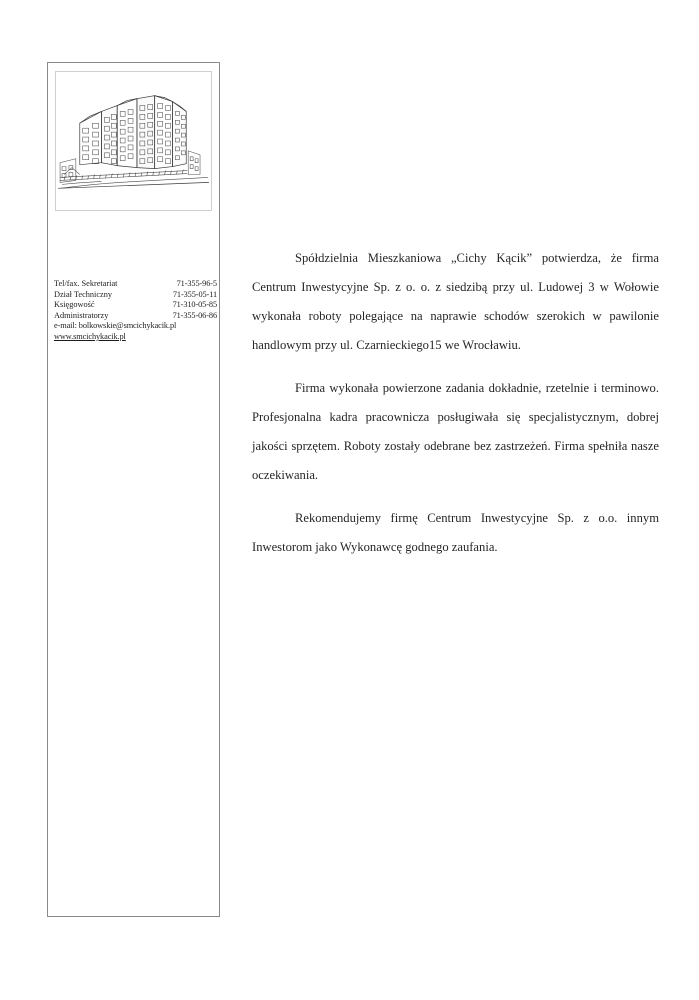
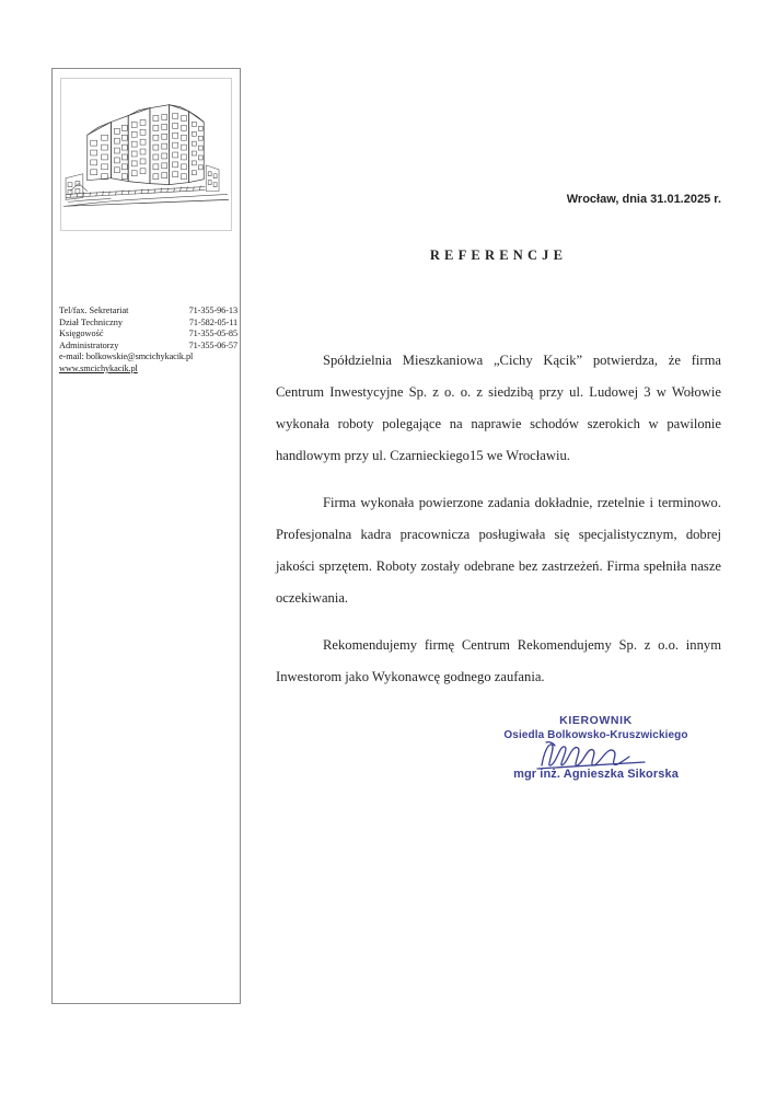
  Tel/fax. Sekretariat
- 71-355-96-5
+ 71-355-96-13
  Dział Techniczny
- 71-355-05-11
+ 71-582-05-11
  Księgowość
- 71-310-05-85
+ 71-355-05-85
  Administratorzy
- 71-355-06-86
+ 71-355-06-57
  e-mail: bolkowskie@smcichykacik.pl
  www.smcichykacik.pl
+ Wrocław, dnia 31.01.2025 r.
+ REFERENCJE
  Spółdzielnia Mieszkaniowa „Cichy Kącik” potwierdza, że firma Centrum Inwestycyjne Sp. z o. o. z siedzibą przy ul. Ludowej 3 w Wołowie wykonała roboty polegające na naprawie schodów szerokich w pawilonie handlowym przy ul. Czarnieckiego15 we Wrocławiu.
  Firma wykonała powierzone zadania dokładnie, rzetelnie i terminowo. Profesjonalna kadra pracownicza posługiwała się specjalistycznym, dobrej jakości sprzętem. Roboty zostały odebrane bez zastrzeżeń. Firma spełniła nasze oczekiwania.
- Rekomendujemy firmę Centrum Inwestycyjne Sp. z o.o. innym Inwestorom jako Wykonawcę godnego zaufania.
+ Rekomendujemy firmę Centrum Rekomendujemy Sp. z o.o. innym Inwestorom jako Wykonawcę godnego zaufania.
+ KIEROWNIK
+ Osiedla Bolkowsko-Kruszwickiego
+ mgr inż. Agnieszka Sikorska
